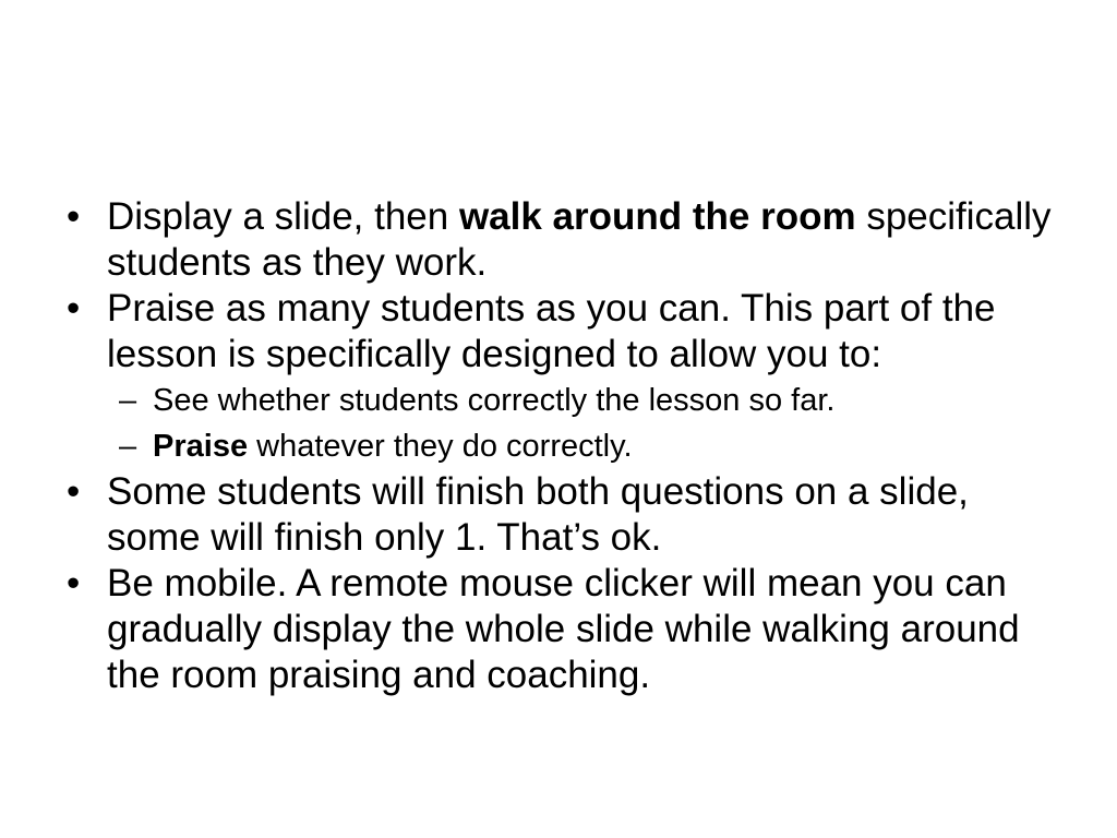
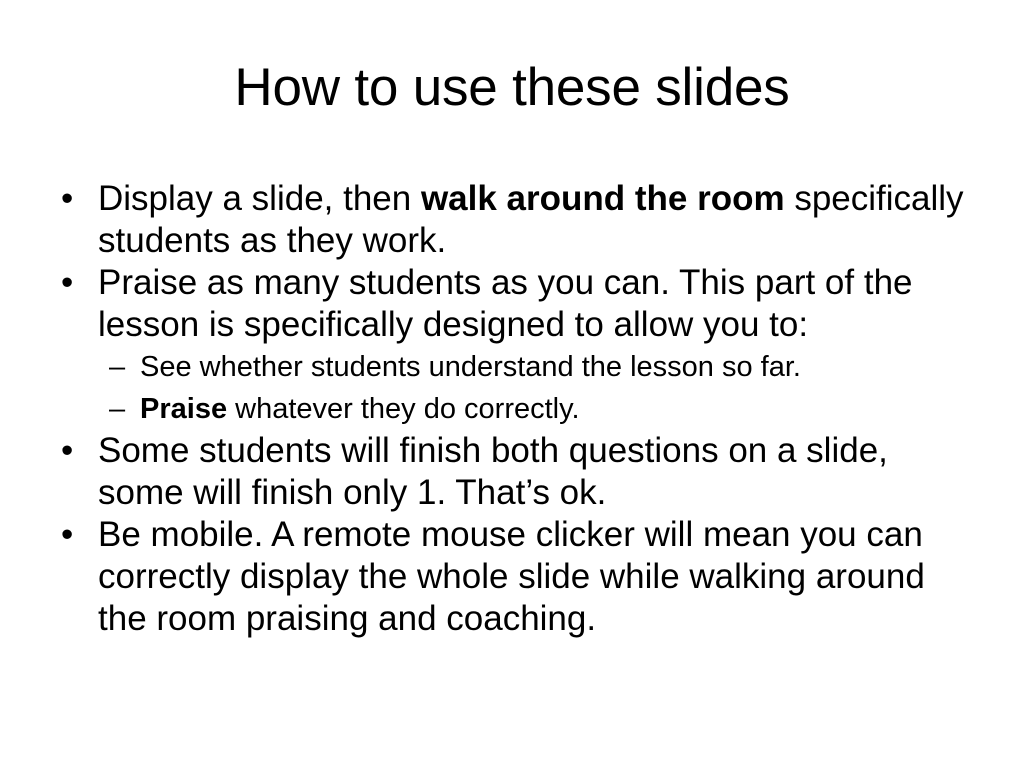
+ How to use these slides
  •
  Display a slide, then walk around the room specifically students as they work.
  •
  Praise as many students as you can. This part of the lesson is specifically designed to allow you to:
  –
- See whether students correctly the lesson so far.
+ See whether students understand the lesson so far.
  –
  Praise whatever they do correctly.
  •
  Some students will finish both questions on a slide, some will finish only 1. That’s ok.
  •
- Be mobile. A remote mouse clicker will mean you can gradually display the whole slide while walking around the room praising and coaching.
+ Be mobile. A remote mouse clicker will mean you can correctly display the whole slide while walking around the room praising and coaching.
